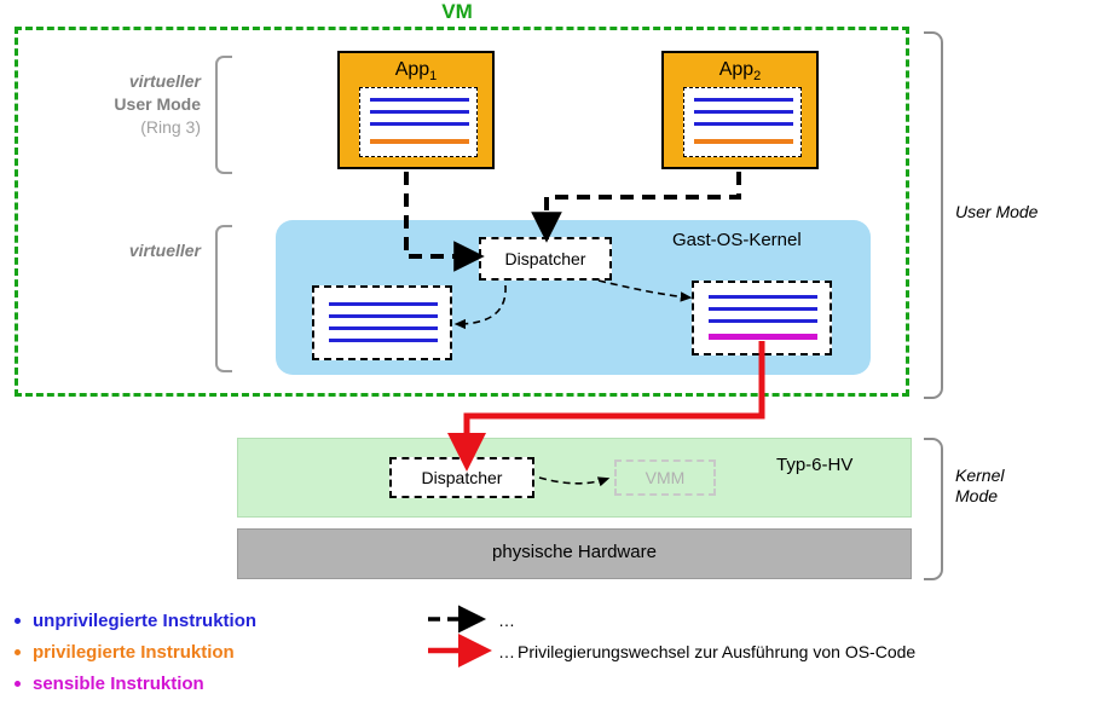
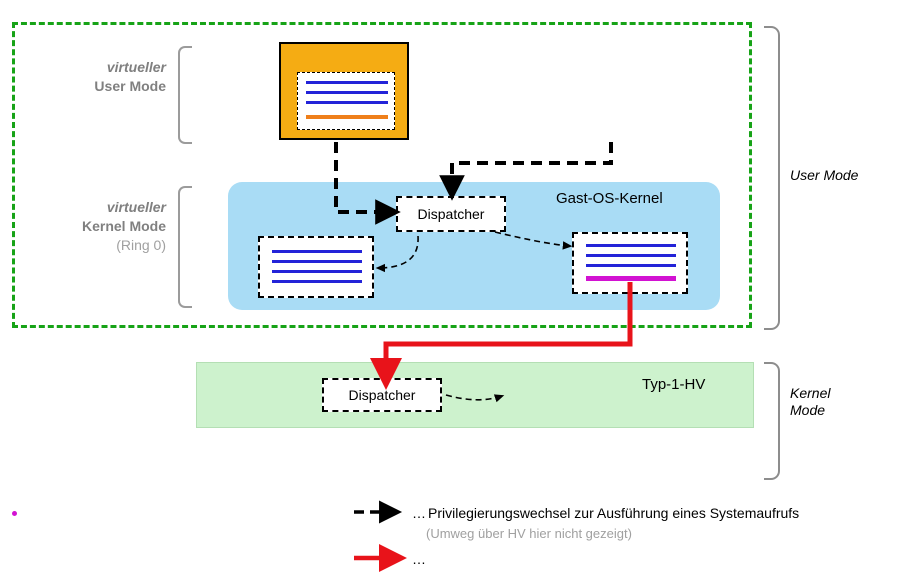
- VM
  virtueller
  User Mode
- (Ring 3)
  virtueller
+ Kernel Mode
+ (Ring 0)
  User Mode
  Kernel
  Mode
- App1
- App2
  Gast-OS-Kernel
  Dispatcher
- Typ-6-HV
+ Typ-1-HV
  Dispatcher
- VMM
- physische Hardware
- unprivilegierte Instruktion
- privilegierte Instruktion
- sensible Instruktion
  …
+ Privilegierungswechsel zur Ausführung eines Systemaufrufs
+ (Umweg über HV hier nicht gezeigt)
  …
- Privilegierungswechsel zur Ausführung von OS-Code
